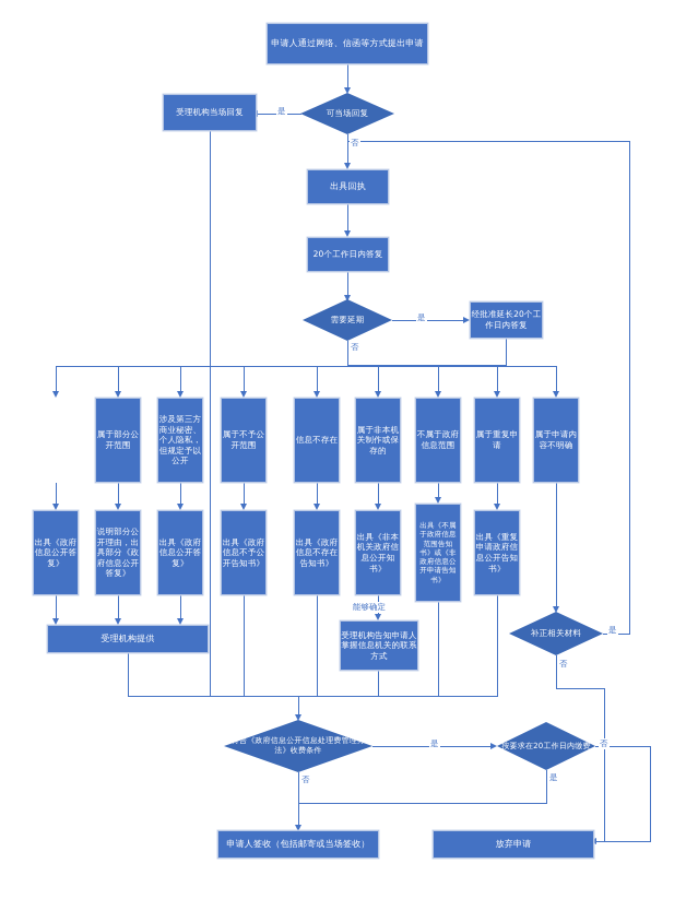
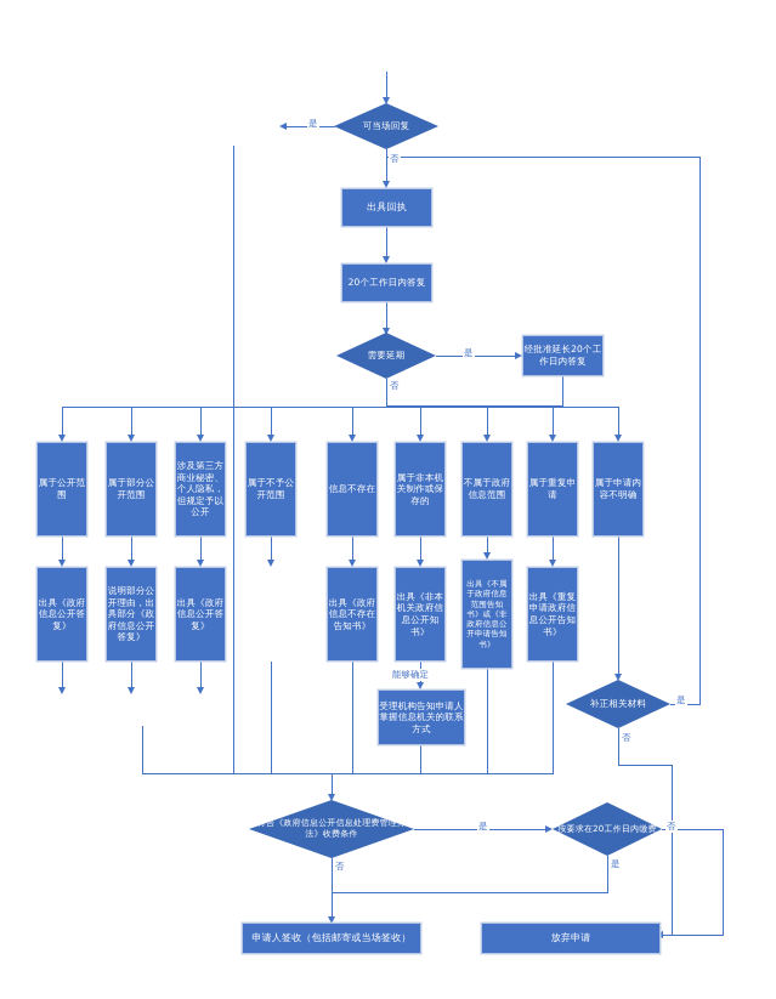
- 申请人通过网络、信函等方式提出申请
  可当场回复
  是
- 受理机构当场回复
  否
  出具回执
  20个工作日内答复
  需要延期
  是
  经批准延长20个工作日内答复
  否
+ 属于公开范围
  属于部分公开范围
  涉及第三方商业秘密、个人隐私，但规定予以公开
  属于不予公开范围
  信息不存在
  属于非本机关制作或保存的
  不属于政府信息范围
  属于重复申请
  属于申请内容不明确
  出具《政府信息公开答复》
  说明部分公开理由，出具部分《政府信息公开答复》
  出具《政府信息公开答复》
- 出具《政府信息不予公开告知书》
  出具《政府信息不存在告知书》
  出具《非本机关政府信息公开知书》
  出具《不属于政府信息范围告知书》或《非政府信息公开申请告知书》
  出具《重复申请政府信息公开告知书》
- 受理机构提供
  能够确定
  受理机构告知申请人掌握信息机关的联系方式
  补正相关材料
  是
  否
  符合《政府信息公开信息处理费管理办法》收费条件
  是
  否
  按要求在20工作日内缴费
  否
  是
  申请人签收（包括邮寄或当场签收）
  放弃申请
